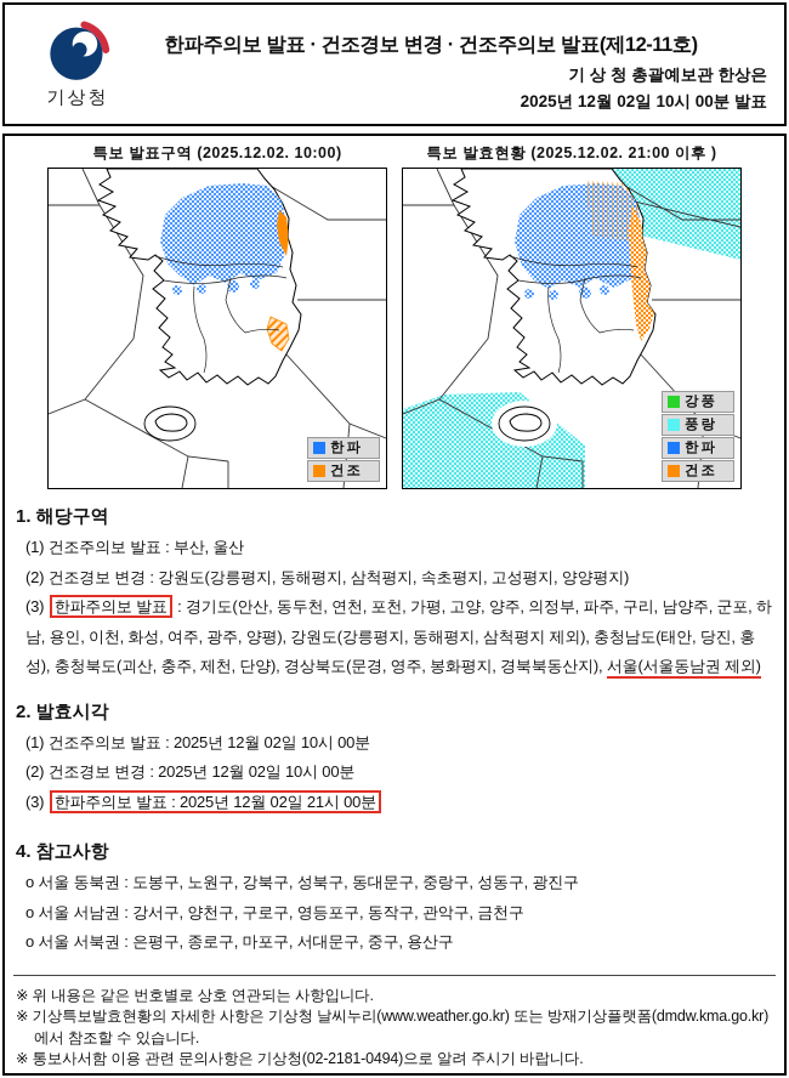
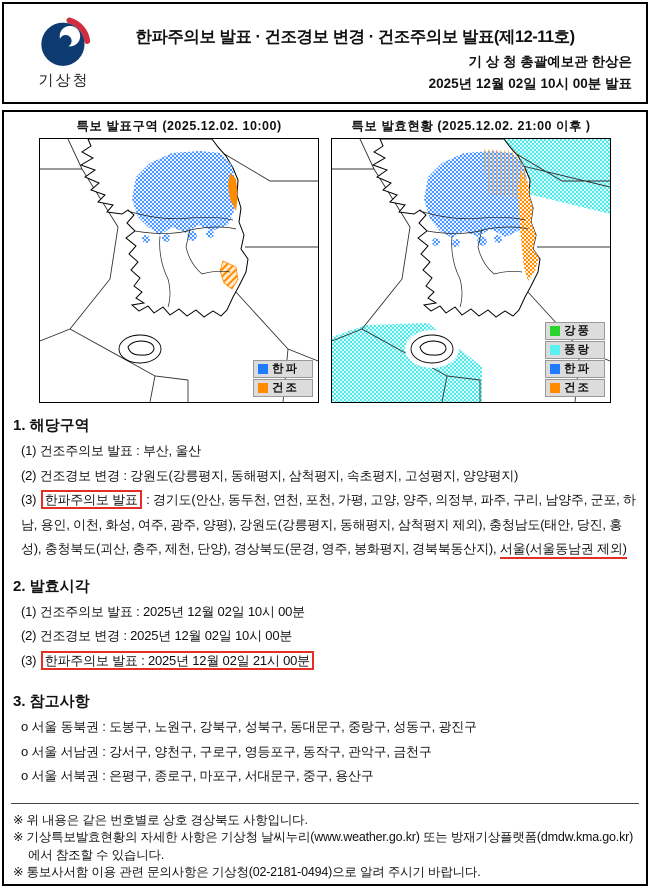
  기상청
  한파주의보 발표 · 건조경보 변경 · 건조주의보 발표(제12-11호)
  기 상 청 총괄예보관 한상은
  2025년 12월 02일 10시 00분 발표
  특보 발표구역 (2025.12.02. 10:00)
  한파
  건조
  특보 발효현황 (2025.12.02. 21:00 이후 )
  강풍
  풍랑
  한파
  건조
  1. 해당구역
  (1) 건조주의보 발표 : 부산, 울산
  (2) 건조경보 변경 : 강원도(강릉평지, 동해평지, 삼척평지, 속초평지, 고성평지, 양양평지)
  (3) 한파주의보 발표 : 경기도(안산, 동두천, 연천, 포천, 가평, 고양, 양주, 의정부, 파주, 구리, 남양주, 군포, 하남, 용인, 이천, 화성, 여주, 광주, 양평), 강원도(강릉평지, 동해평지, 삼척평지 제외), 충청남도(태안, 당진, 홍성), 충청북도(괴산, 충주, 제천, 단양), 경상북도(문경, 영주, 봉화평지, 경북북동산지), 서울(서울동남권 제외)
  2. 발효시각
  (1) 건조주의보 발표 : 2025년 12월 02일 10시 00분
  (2) 건조경보 변경 : 2025년 12월 02일 10시 00분
  (3) 한파주의보 발표 : 2025년 12월 02일 21시 00분
- 4. 참고사항
+ 3. 참고사항
  o 서울 동북권 : 도봉구, 노원구, 강북구, 성북구, 동대문구, 중랑구, 성동구, 광진구
  o 서울 서남권 : 강서구, 양천구, 구로구, 영등포구, 동작구, 관악구, 금천구
  o 서울 서북권 : 은평구, 종로구, 마포구, 서대문구, 중구, 용산구
- ※ 위 내용은 같은 번호별로 상호 연관되는 사항입니다.
+ ※ 위 내용은 같은 번호별로 상호 경상북도 사항입니다.
  ※ 기상특보발효현황의 자세한 사항은 기상청 날씨누리(www.weather.go.kr) 또는 방재기상플랫폼(dmdw.kma.go.kr)에서 참조할 수 있습니다.
  ※ 통보사서함 이용 관련 문의사항은 기상청(02-2181-0494)으로 알려 주시기 바랍니다.
